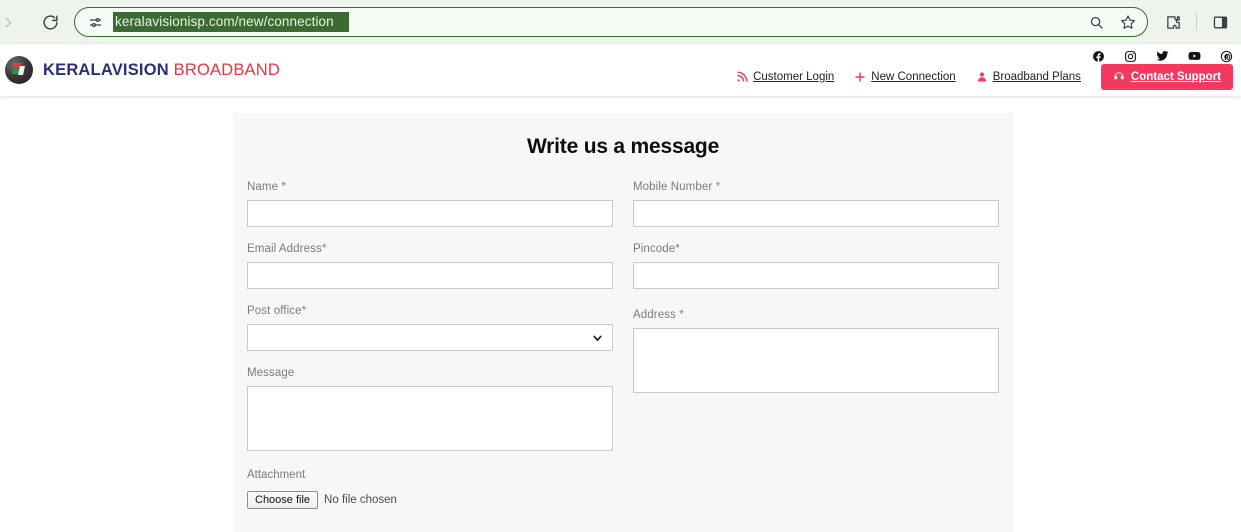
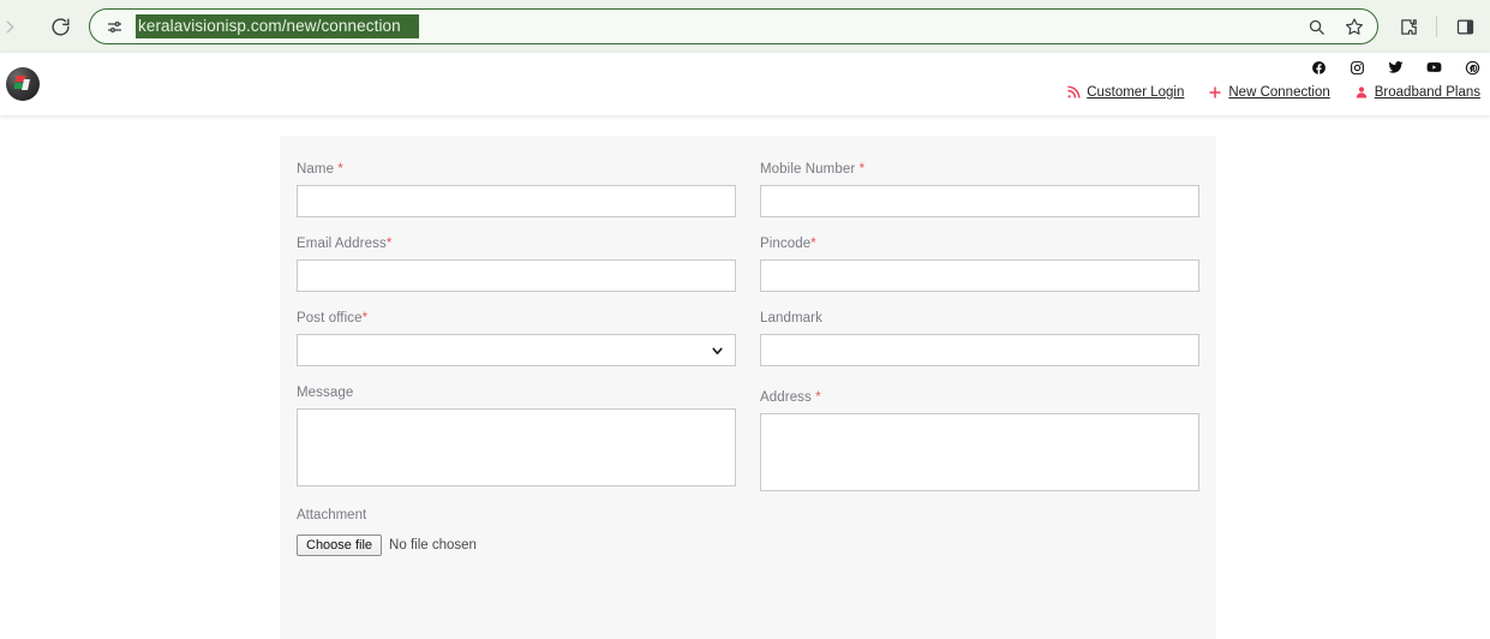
  keralavisionisp.com/new/connection
- KERALAVISION BROADBAND
  Customer Login
  New Connection
  Broadband Plans
- Contact Support
- Write us a message
  Name *
  Email Address*
  Post office*
  Message
  Attachment
  Choose file
  No file chosen
  Mobile Number *
  Pincode*
+ Landmark
  Address *
